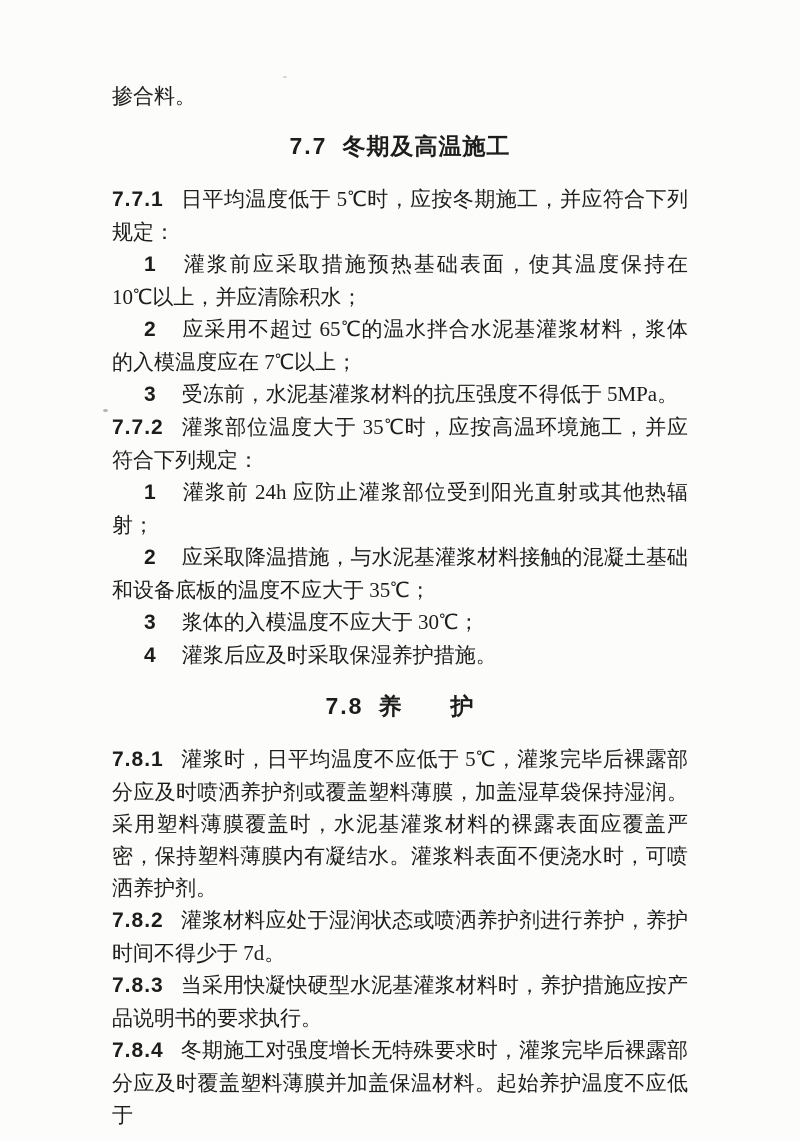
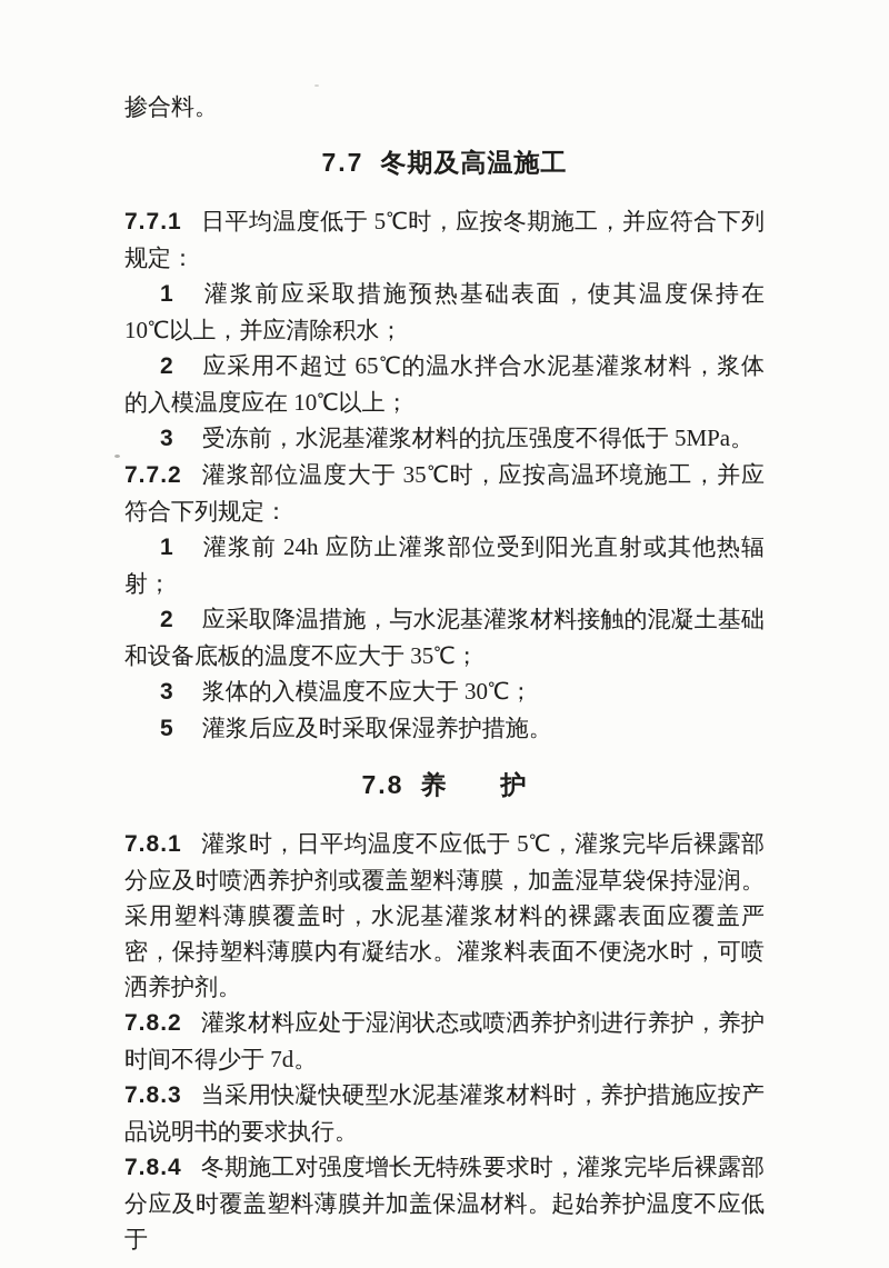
  掺合料。
  7.7 冬期及高温施工
  7.7.1 日平均温度低于 5℃时，应按冬期施工，并应符合下列规定：
  1 灌浆前应采取措施预热基础表面，使其温度保持在 10℃以上，并应清除积水；
- 2 应采用不超过 65℃的温水拌合水泥基灌浆材料，浆体的入模温度应在 7℃以上；
+ 2 应采用不超过 65℃的温水拌合水泥基灌浆材料，浆体的入模温度应在 10℃以上；
  3 受冻前，水泥基灌浆材料的抗压强度不得低于 5MPa。
  7.7.2 灌浆部位温度大于 35℃时，应按高温环境施工，并应符合下列规定：
  1 灌浆前 24h 应防止灌浆部位受到阳光直射或其他热辐射；
  2 应采取降温措施，与水泥基灌浆材料接触的混凝土基础和设备底板的温度不应大于 35℃；
  3 浆体的入模温度不应大于 30℃；
- 4 灌浆后应及时采取保湿养护措施。
+ 5 灌浆后应及时采取保湿养护措施。
  7.8 养 护
  7.8.1 灌浆时，日平均温度不应低于 5℃，灌浆完毕后裸露部分应及时喷洒养护剂或覆盖塑料薄膜，加盖湿草袋保持湿润。采用塑料薄膜覆盖时，水泥基灌浆材料的裸露表面应覆盖严密，保持塑料薄膜内有凝结水。灌浆料表面不便浇水时，可喷洒养护剂。
  7.8.2 灌浆材料应处于湿润状态或喷洒养护剂进行养护，养护时间不得少于 7d。
  7.8.3 当采用快凝快硬型水泥基灌浆材料时，养护措施应按产品说明书的要求执行。
  7.8.4 冬期施工对强度增长无特殊要求时，灌浆完毕后裸露部分应及时覆盖塑料薄膜并加盖保温材料。起始养护温度不应低于
